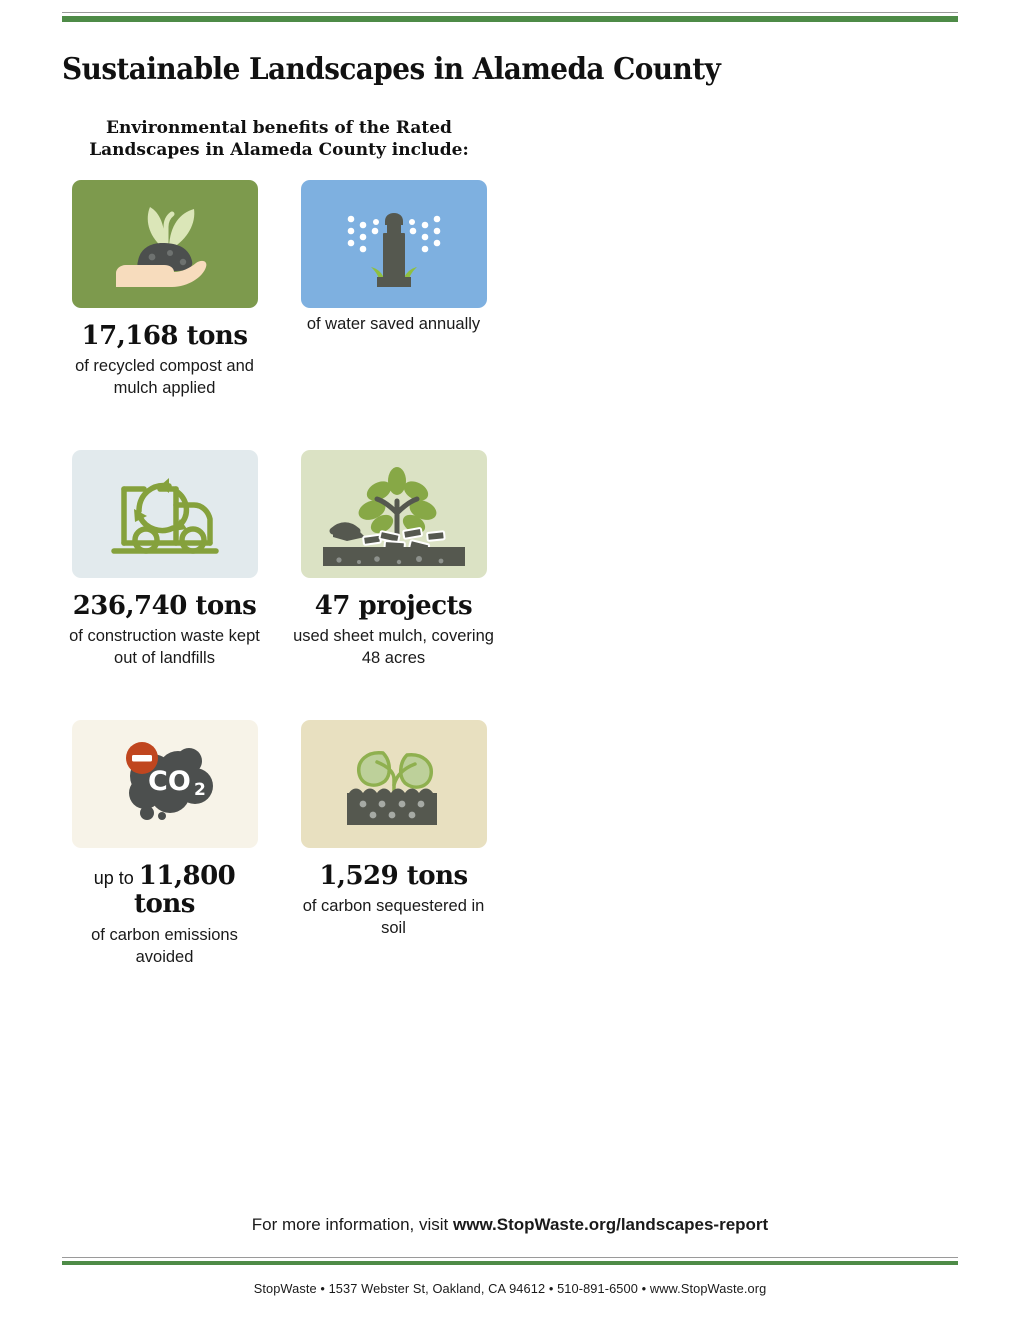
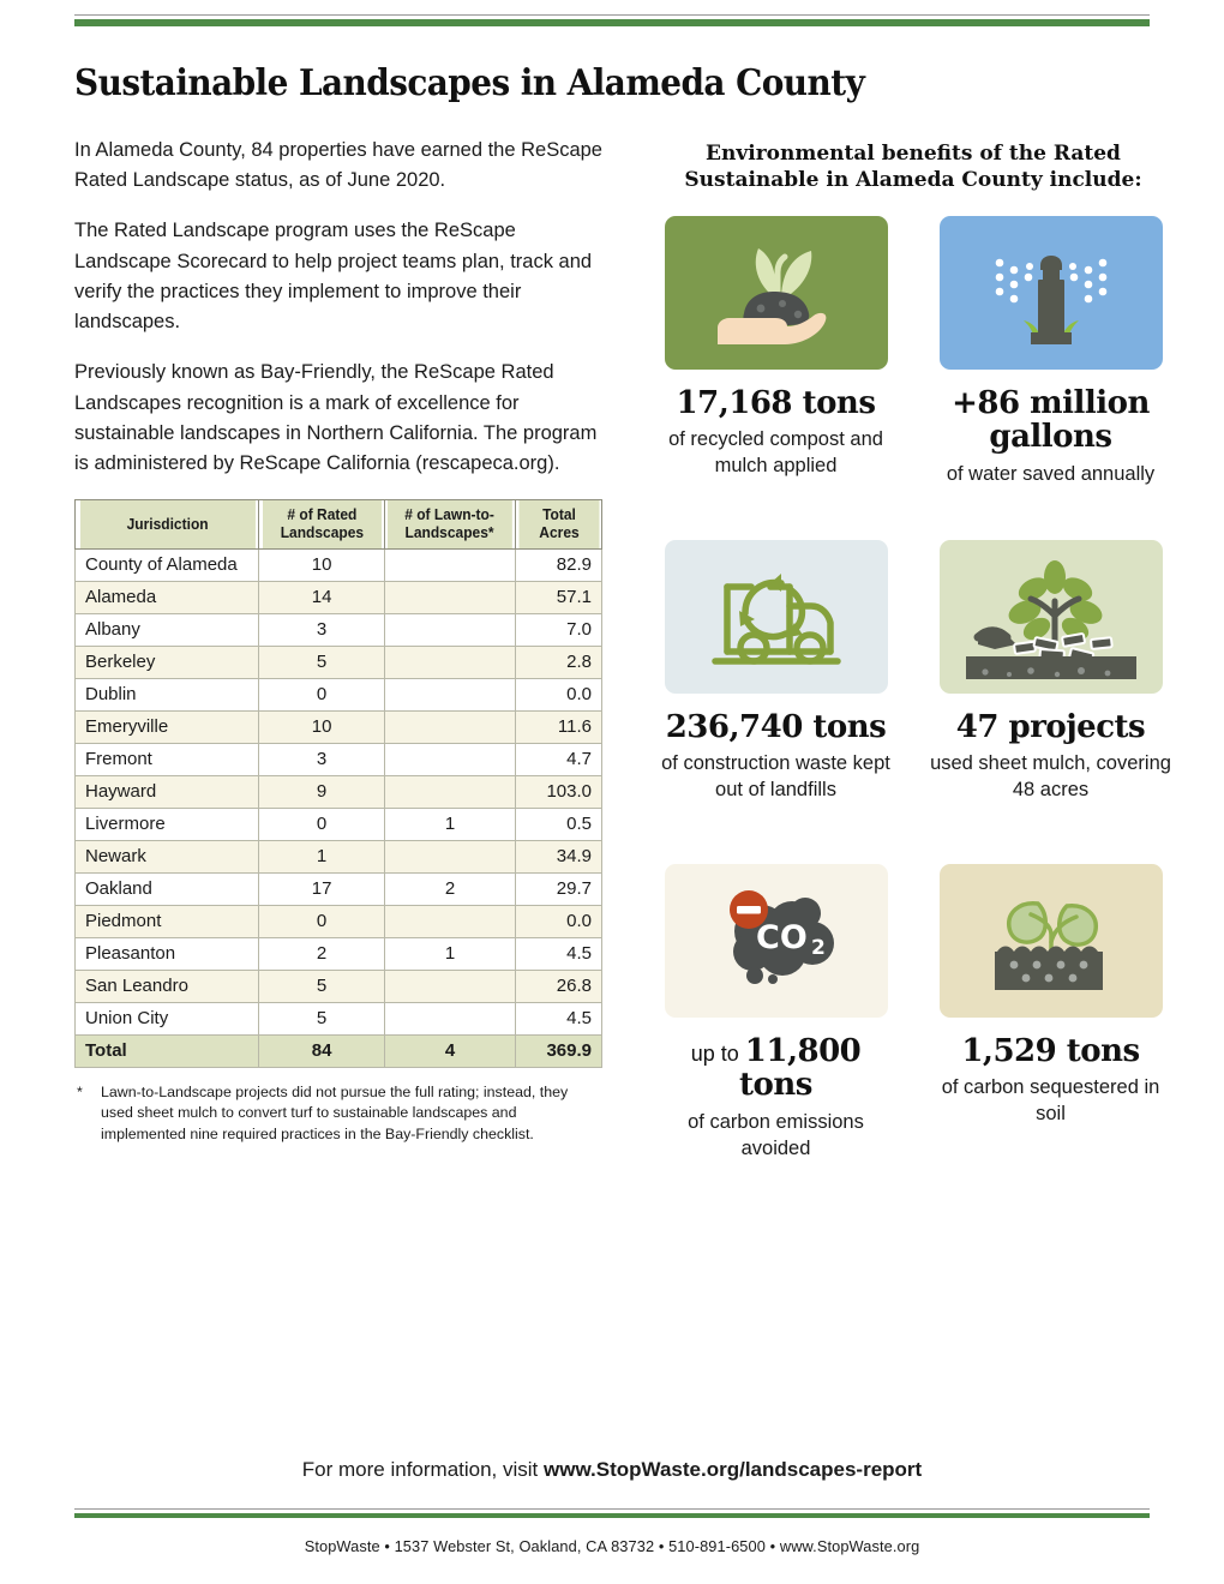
  Sustainable Landscapes in Alameda County
+ In Alameda County, 84 properties have earned the ReScape Rated Landscape status, as of June 2020.
+ The Rated Landscape program uses the ReScape Landscape Scorecard to help project teams plan, track and verify the practices they implement to improve their landscapes.
+ Previously known as Bay-Friendly, the ReScape Rated Landscapes recognition is a mark of excellence for sustainable landscapes in Northern California. The program is administered by ReScape California (rescapeca.org).
+ Jurisdiction	# of Rated Landscapes	# of Lawn-to- Landscapes*	Total Acres
+ County of Alameda	10		82.9
+ Alameda	14		57.1
+ Albany	3		7.0
+ Berkeley	5		2.8
+ Dublin	0		0.0
+ Emeryville	10		11.6
+ Fremont	3		4.7
+ Hayward	9		103.0
+ Livermore	0	1	0.5
+ Newark	1		34.9
+ Oakland	17	2	29.7
+ Piedmont	0		0.0
+ Pleasanton	2	1	4.5
+ San Leandro	5		26.8
+ Union City	5		4.5
+ Total	84	4	369.9
+ *
+ Lawn-to-Landscape projects did not pursue the full rating; instead, they used sheet mulch to convert turf to sustainable landscapes and implemented nine required practices in the Bay-Friendly checklist.
- Environmental benefits of the Rated Landscapes in Alameda County include:
+ Environmental benefits of the Rated Sustainable in Alameda County include:
  17,168 tons
  of recycled compost and mulch applied
+ +86 million gallons
  of water saved annually
  236,740 tons
  of construction waste kept out of landfills
  47 projects
  used sheet mulch, covering 48 acres
  CO
  2
  up to 11,800 tons
  of carbon emissions avoided
  1,529 tons
  of carbon sequestered in soil
  For more information, visit www.StopWaste.org/landscapes-report
- StopWaste • 1537 Webster St, Oakland, CA 94612 • 510-891-6500 • www.StopWaste.org
+ StopWaste • 1537 Webster St, Oakland, CA 83732 • 510-891-6500 • www.StopWaste.org
